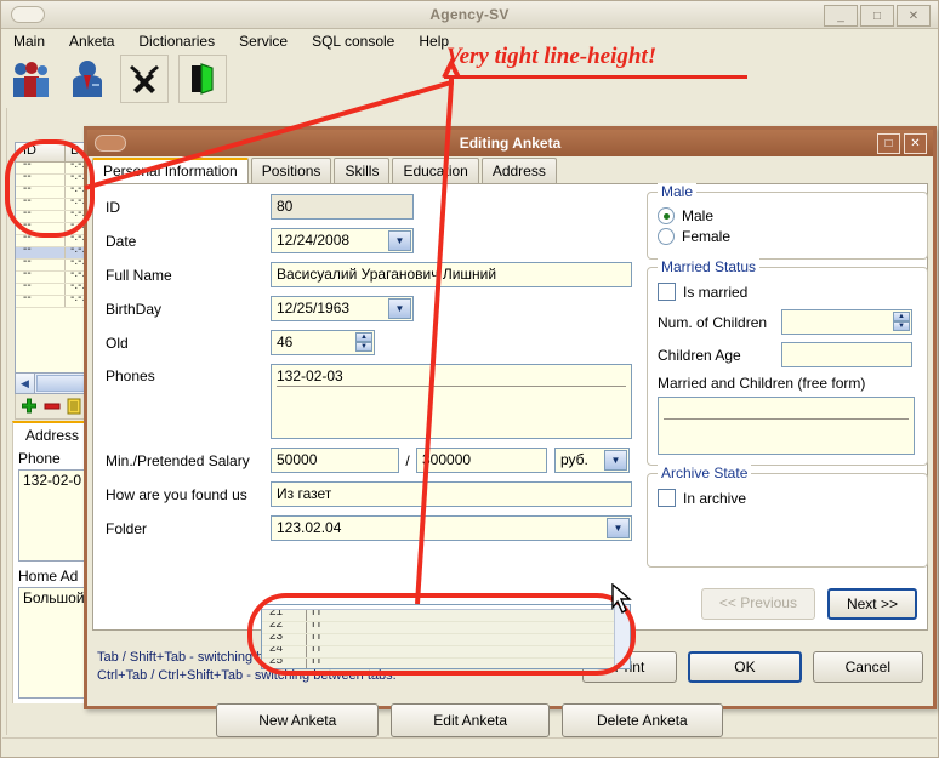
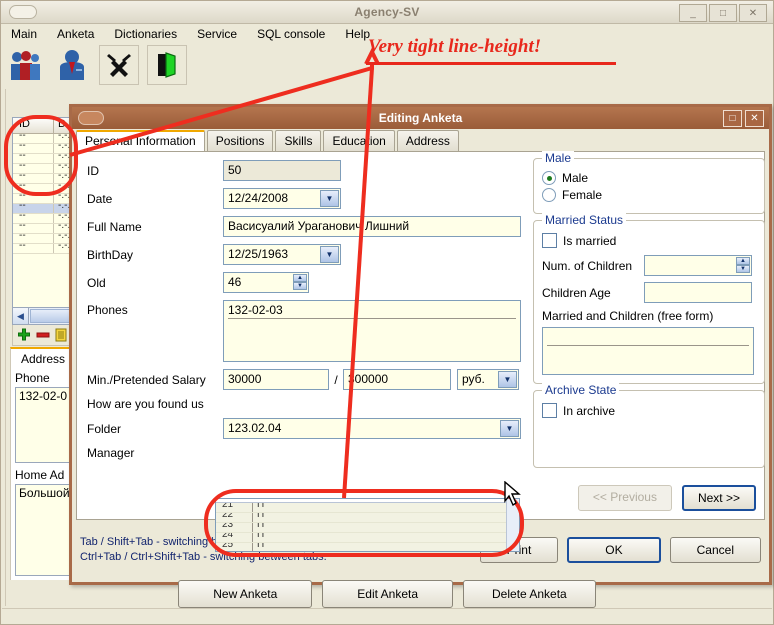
  Agency-SV
  _
  □
  ✕
  Main
  Anketa
  Dictionaries
  Service
  SQL console
  Help
  ID
  D
  --
  --
  --
  --
  --
  --
  --
  --
  --
  --
  --
  --
  ◀
  Address
  Phone
  132-02-0
  Home Ad
  Большой
  Editing Anketa
  □
  ✕
  Persal Information
  Positions
  Skills
  Educaion
  Address
  ID
- 80
+ 50
  Date
  12/24/2008
  ▼
  Full Name
  Васисуалий Ураганович Лишний
  BirthDay
  12/25/1963
  ▼
  Old
  46
  Phones
  132-02-03
  Min./Pretended Salary
- 50000
+ 30000
  /
  00000
  руб.
  ▼
  How are you found us
- Из газет
  Folder
  123.02.04
  ▼
+ Manager
  Male
  Male
  Female
  Married Status
  Is married
  Num. of Children
  Children Age
  Married and Children (free form)
  Archive State
  In archive
  << Previous
  Next >>
  OK
  Cancel
  21
  П
  22
  П
  23
  П
  24
  П
  25
  П
  New Anketa
  Edit Anketa
  Delete Anketa
  Very tight line-height!
